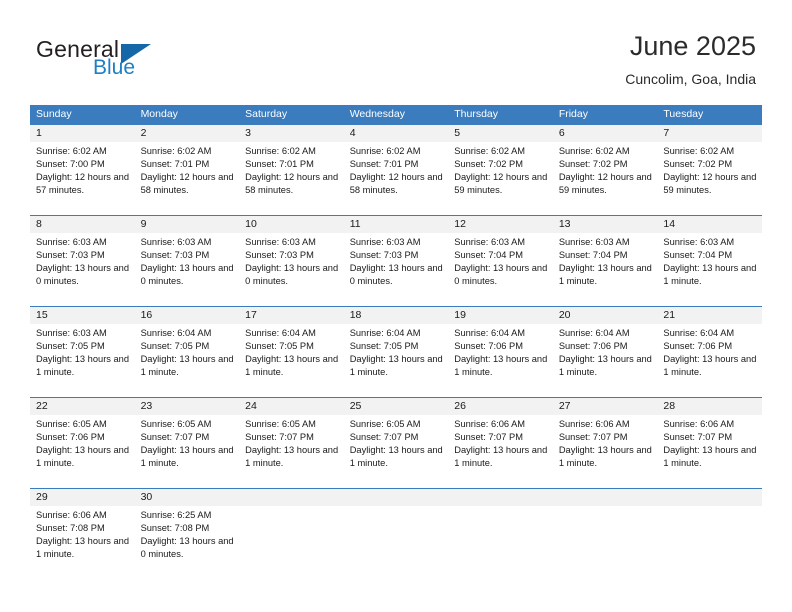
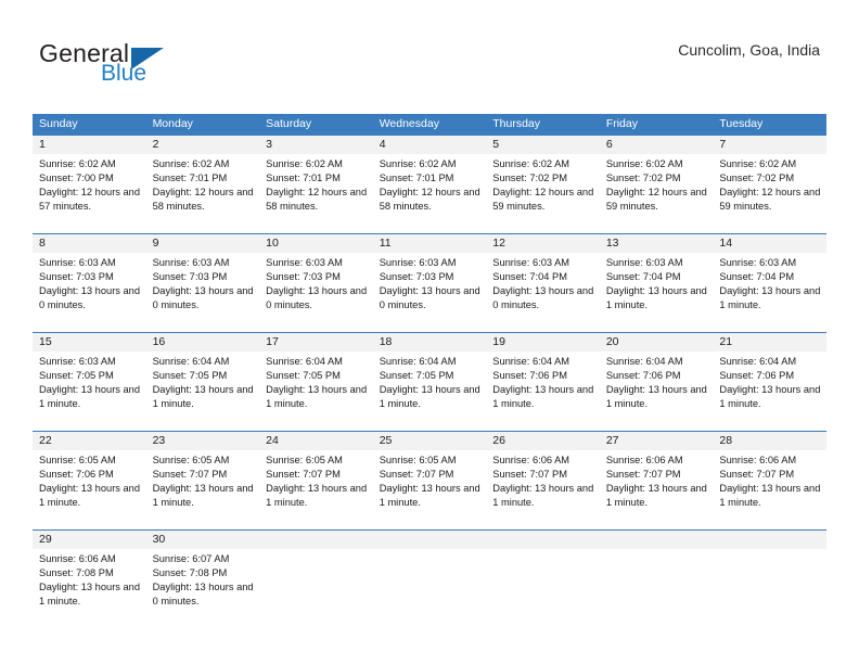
  General
  Blue
- June 2025
  Cuncolim, Goa, India
  Sunday
  Monday
  Saturday
  Wednesday
  Thursday
  Friday
  Tuesday
  1
  2
  3
  4
  5
  6
  7
  Sunrise: 6:02 AM
  Sunset: 7:00 PM
  Daylight: 12 hours and 57 minutes.
  Sunrise: 6:02 AM
  Sunset: 7:01 PM
  Daylight: 12 hours and 58 minutes.
  Sunrise: 6:02 AM
  Sunset: 7:01 PM
  Daylight: 12 hours and 58 minutes.
  Sunrise: 6:02 AM
  Sunset: 7:01 PM
  Daylight: 12 hours and 58 minutes.
  Sunrise: 6:02 AM
  Sunset: 7:02 PM
  Daylight: 12 hours and 59 minutes.
  Sunrise: 6:02 AM
  Sunset: 7:02 PM
  Daylight: 12 hours and 59 minutes.
  Sunrise: 6:02 AM
  Sunset: 7:02 PM
  Daylight: 12 hours and 59 minutes.
  8
  9
  10
  11
  12
  13
  14
  Sunrise: 6:03 AM
  Sunset: 7:03 PM
  Daylight: 13 hours and 0 minutes.
  Sunrise: 6:03 AM
  Sunset: 7:03 PM
  Daylight: 13 hours and 0 minutes.
  Sunrise: 6:03 AM
  Sunset: 7:03 PM
  Daylight: 13 hours and 0 minutes.
  Sunrise: 6:03 AM
  Sunset: 7:03 PM
  Daylight: 13 hours and 0 minutes.
  Sunrise: 6:03 AM
  Sunset: 7:04 PM
  Daylight: 13 hours and 0 minutes.
  Sunrise: 6:03 AM
  Sunset: 7:04 PM
  Daylight: 13 hours and 1 minute.
  Sunrise: 6:03 AM
  Sunset: 7:04 PM
  Daylight: 13 hours and 1 minute.
  15
  16
  17
  18
  19
  20
  21
  Sunrise: 6:03 AM
  Sunset: 7:05 PM
  Daylight: 13 hours and 1 minute.
  Sunrise: 6:04 AM
  Sunset: 7:05 PM
  Daylight: 13 hours and 1 minute.
  Sunrise: 6:04 AM
  Sunset: 7:05 PM
  Daylight: 13 hours and 1 minute.
  Sunrise: 6:04 AM
  Sunset: 7:05 PM
  Daylight: 13 hours and 1 minute.
  Sunrise: 6:04 AM
  Sunset: 7:06 PM
  Daylight: 13 hours and 1 minute.
  Sunrise: 6:04 AM
  Sunset: 7:06 PM
  Daylight: 13 hours and 1 minute.
  Sunrise: 6:04 AM
  Sunset: 7:06 PM
  Daylight: 13 hours and 1 minute.
  22
  23
  24
  25
  26
  27
  28
  Sunrise: 6:05 AM
  Sunset: 7:06 PM
  Daylight: 13 hours and 1 minute.
  Sunrise: 6:05 AM
  Sunset: 7:07 PM
  Daylight: 13 hours and 1 minute.
  Sunrise: 6:05 AM
  Sunset: 7:07 PM
  Daylight: 13 hours and 1 minute.
  Sunrise: 6:05 AM
  Sunset: 7:07 PM
  Daylight: 13 hours and 1 minute.
  Sunrise: 6:06 AM
  Sunset: 7:07 PM
  Daylight: 13 hours and 1 minute.
  Sunrise: 6:06 AM
  Sunset: 7:07 PM
  Daylight: 13 hours and 1 minute.
  Sunrise: 6:06 AM
  Sunset: 7:07 PM
  Daylight: 13 hours and 1 minute.
  29
  30
  Sunrise: 6:06 AM
  Sunset: 7:08 PM
  Daylight: 13 hours and 1 minute.
- Sunrise: 6:25 AM
+ Sunrise: 6:07 AM
  Sunset: 7:08 PM
  Daylight: 13 hours and 0 minutes.
